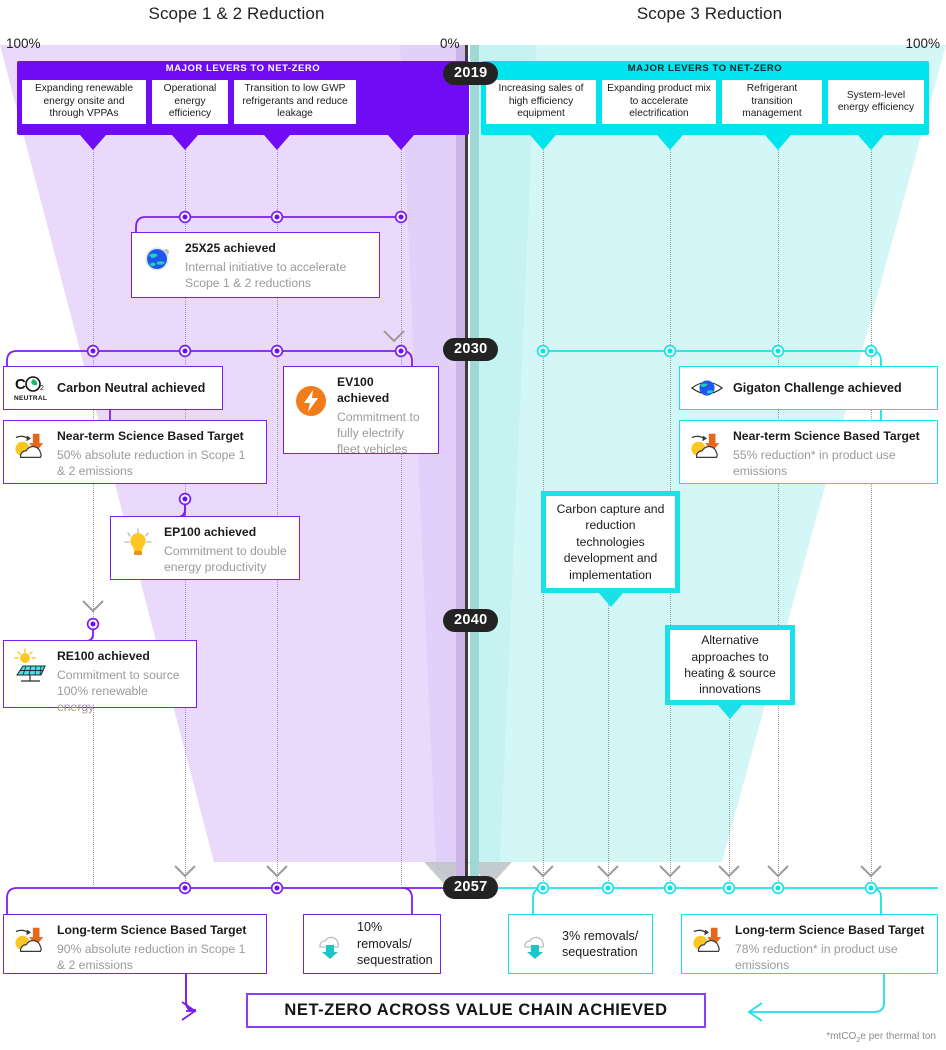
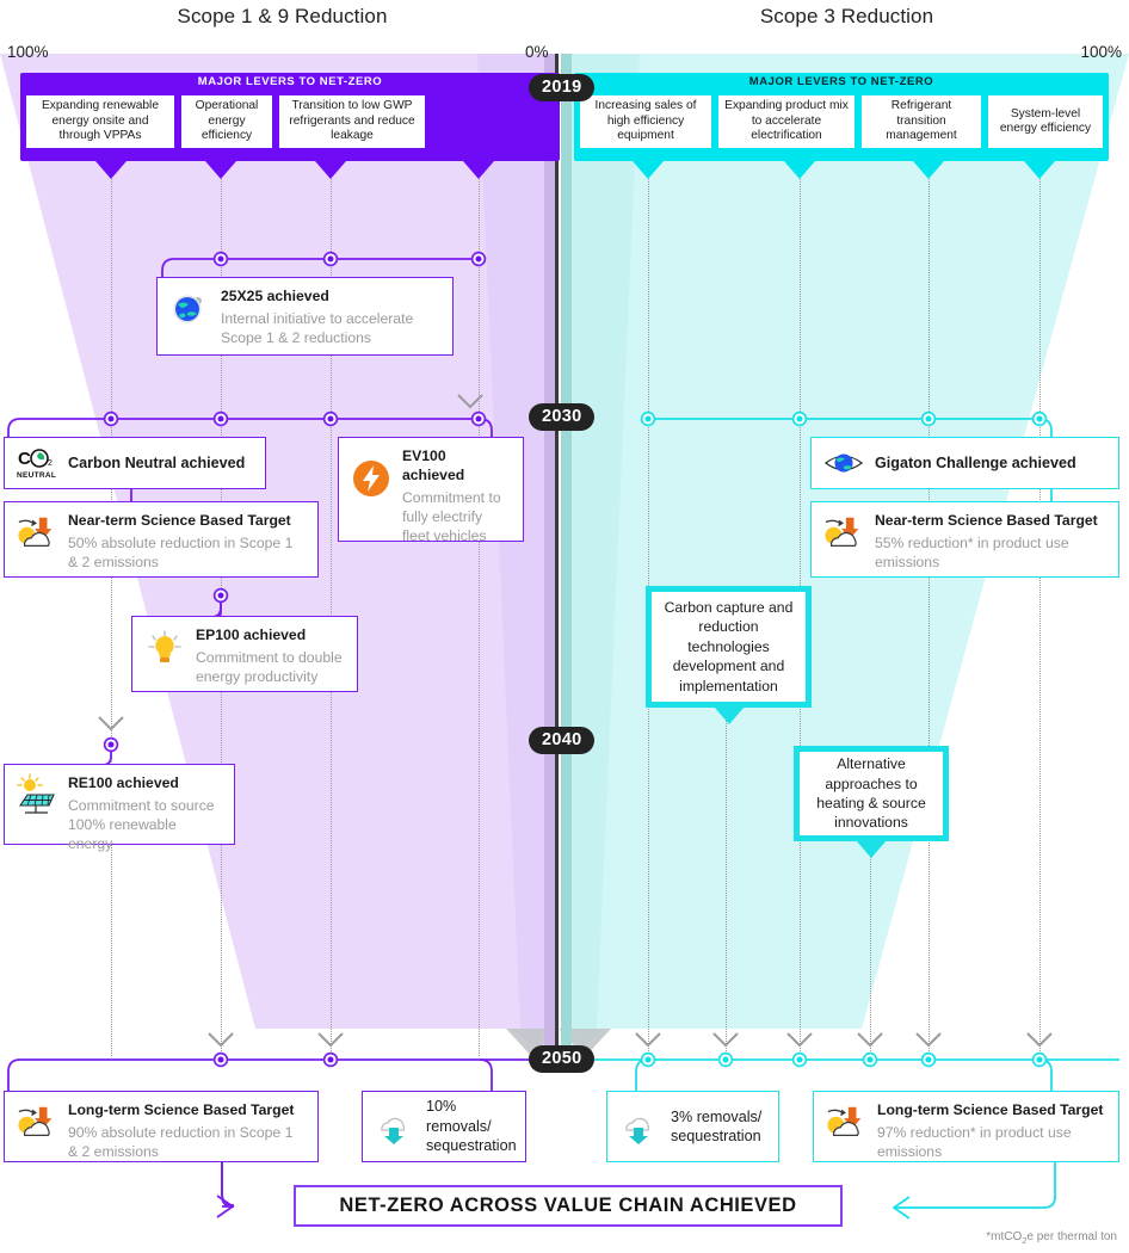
- Scope 1 & 2 Reduction
+ Scope 1 & 9 Reduction
  Scope 3 Reduction
  100%
  0%
  100%
  MAJOR LEVERS TO NET-ZERO
  Expanding renewable energy onsite and through VPPAs
  Operational energy efficiency
  Transition to low GWP refrigerants and reduce leakage
  MAJOR LEVERS TO NET-ZERO
  Increasing sales of high efficiency equipment
  Expanding product mix to accelerate electrification
  Refrigerant transition management
  System-level energy efficiency
  2019
  2030
  2040
- 2057
+ 2050
  25X25 achieved
  Internal initiative to accelerate Scope 1 & 2 reductions
  C
  Carbon Neutral achieved
  Near-term Science Based Target
  50% absolute reduction in Scope 1 & 2 emissions
  EV100 achieved
  Commitment to fully electrify fleet vehicles
  EP100 achieved
  Commitment to double energy productivity
  RE100 achieved
  Commitment to source 100% renewable energy
  Gigaton Challenge achieved
  Near-term Science Based Target
  55% reduction* in product use emissions
  Carbon capture and reduction technologies development and implementation
  Alternative approaches to heating & source innovations
  Long-term Science Based Target
  90% absolute reduction in Scope 1 & 2 emissions
  10% removals/ sequestration
  3% removals/ sequestration
  Long-term Science Based Target
- 78% reduction* in product use emissions
+ 97% reduction* in product use emissions
  NET-ZERO ACROSS VALUE CHAIN ACHIEVED
  *mtCO2e per thermal ton
